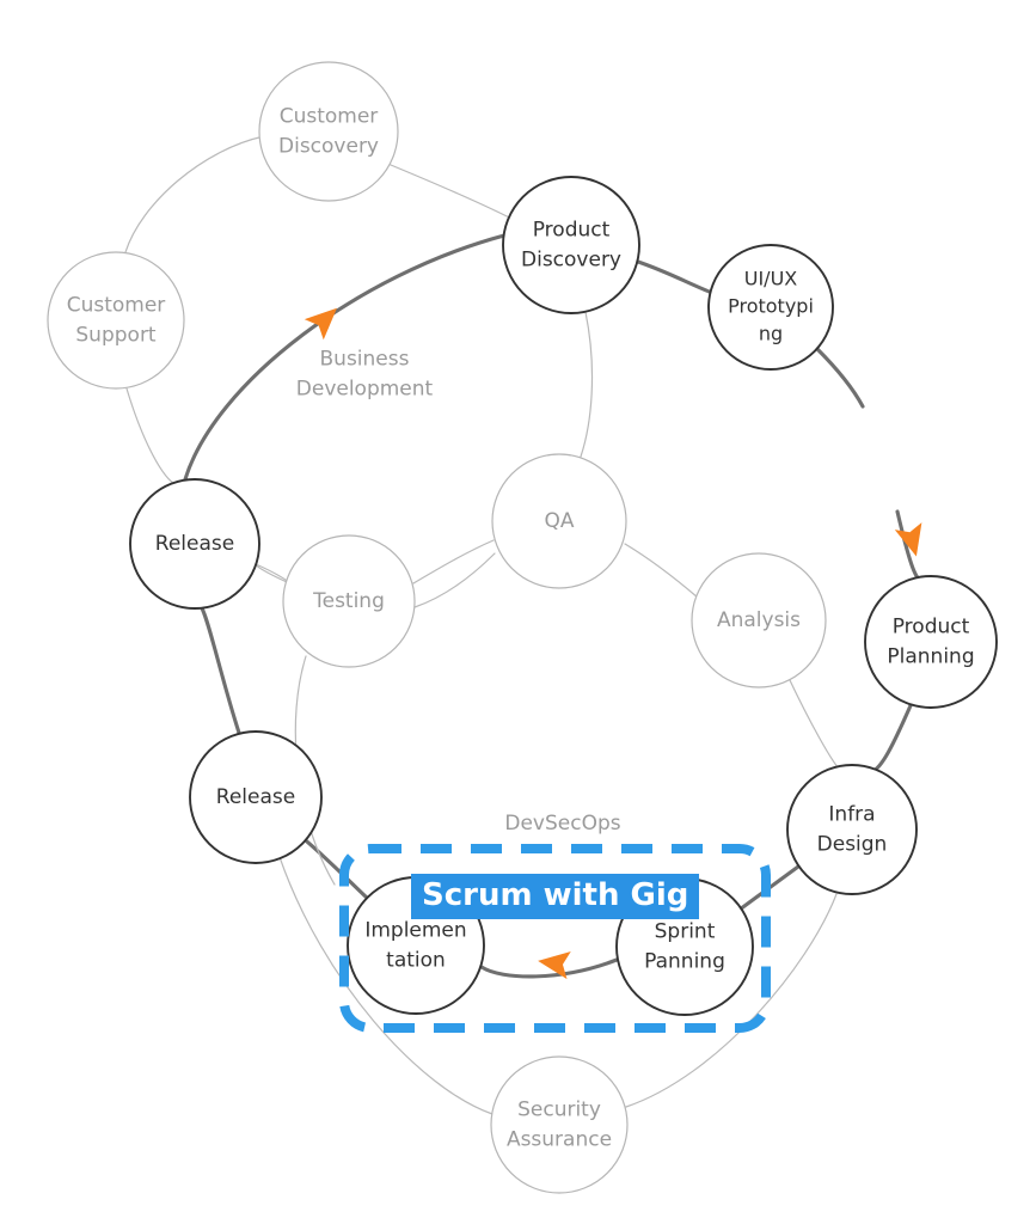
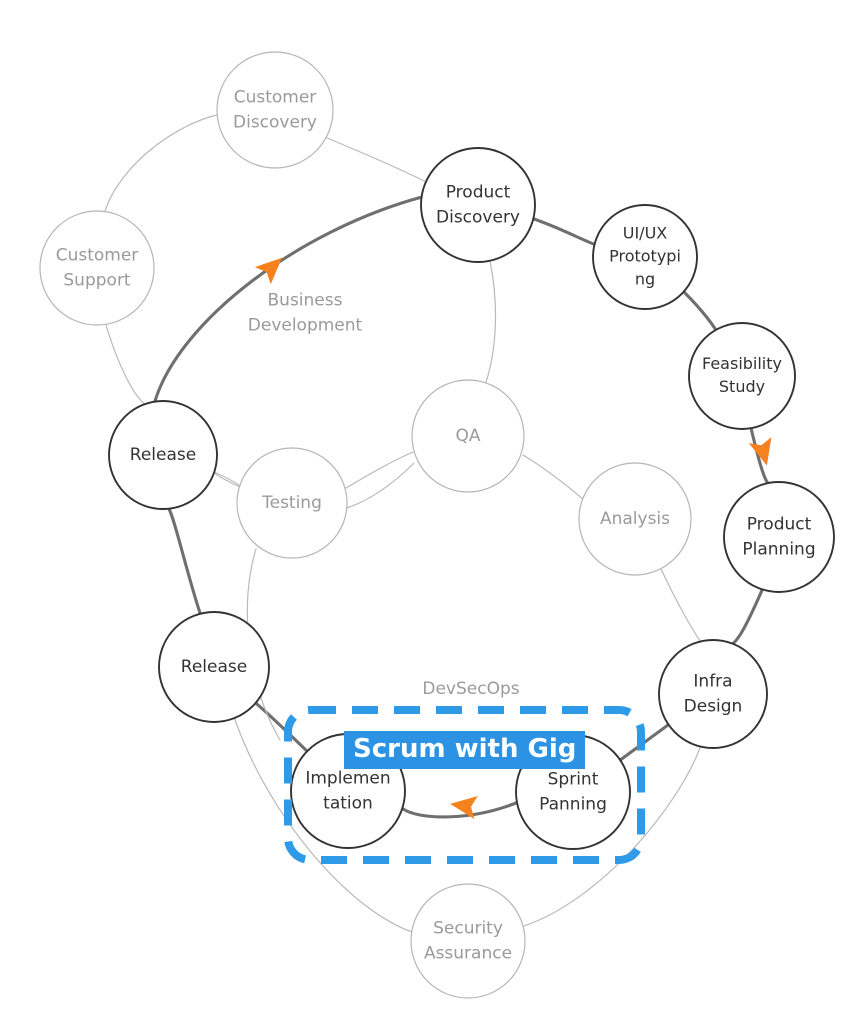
  Customer
  Discovery
  Product
  Discovery
  UI/UX
  Prototypi
  ng
+ Feasibility
+ Study
  Product
  Planning
  Infra
  Design
  Sprint
  Panning
  Implemen
  tation
  Release
  Release
  Customer
  Support
  Security
  Assurance
  Testing
  QA
  Analysis
  Business
  Development
  DevSecOps
  Scrum with Gig
